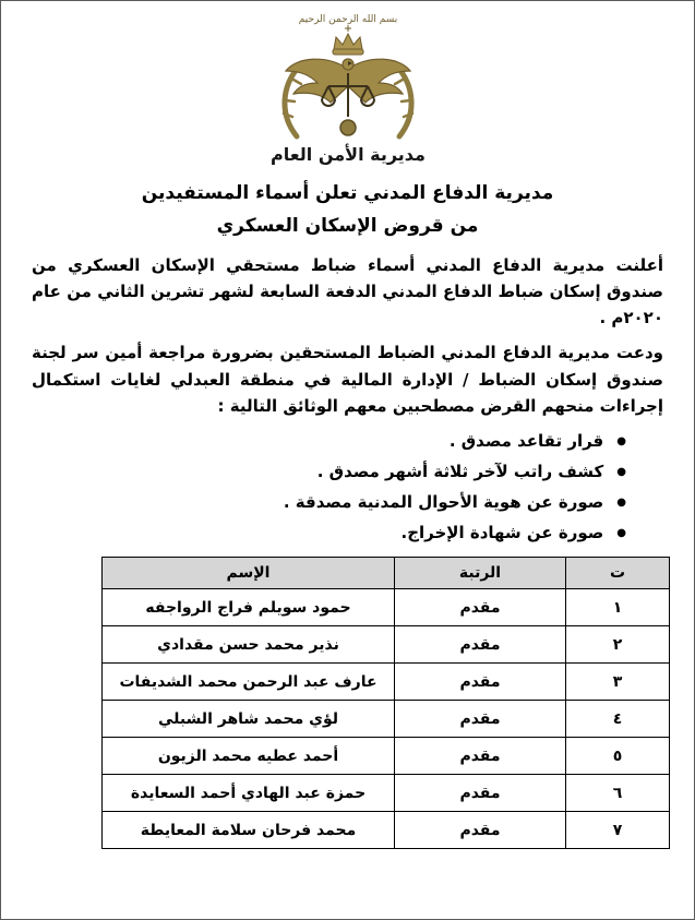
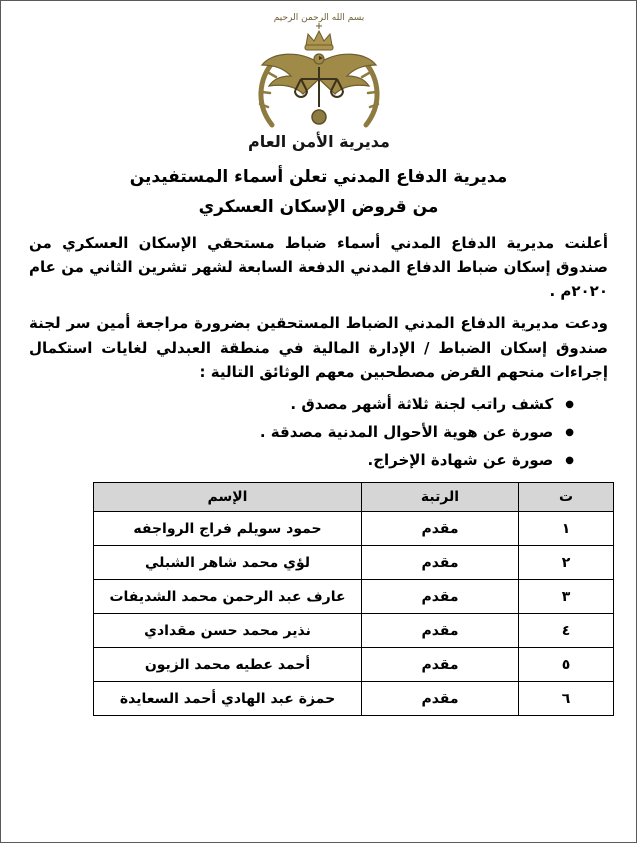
  بسم الله الرحمن الرحيم
  مديرية الأمن العام
  مديرية الدفاع المدني تعلن أسماء المستفيدين
  من قروض الإسكان العسكري
  أعلنت مديرية الدفاع المدني أسماء ضباط مستحقي الإسكان العسكري من صندوق إسكان ضباط الدفاع المدني الدفعة السابعة لشهر تشرين الثاني من عام ٢٠٢٠م .
  ودعت مديرية الدفاع المدني الضباط المستحقين بضرورة مراجعة أمين سر لجنة صندوق إسكان الضباط / الإدارة المالية في منطقة العبدلي لغايات استكمال إجراءات منحهم القرض مصطحبين معهم الوثائق التالية :
- قرار تقاعد مصدق .
- كشف راتب لآخر ثلاثة أشهر مصدق .
+ كشف راتب لجنة ثلاثة أشهر مصدق .
  صورة عن هوية الأحوال المدنية مصدقة .
  صورة عن شهادة الإخراج.
  ت	الرتبة	الإسم
  ١	مقدم	حمود سويلم فراج الرواجفه
- ٢	مقدم	نذير محمد حسن مقدادي
+ ٢	مقدم	لؤي محمد شاهر الشبلي
  ٣	مقدم	عارف عبد الرحمن محمد الشديفات
- ٤	مقدم	لؤي محمد شاهر الشبلي
+ ٤	مقدم	نذير محمد حسن مقدادي
  ٥	مقدم	أحمد عطيه محمد الزيون
  ٦	مقدم	حمزة عبد الهادي أحمد السعايدة
- ٧	مقدم	محمد فرحان سلامة المعايطة
